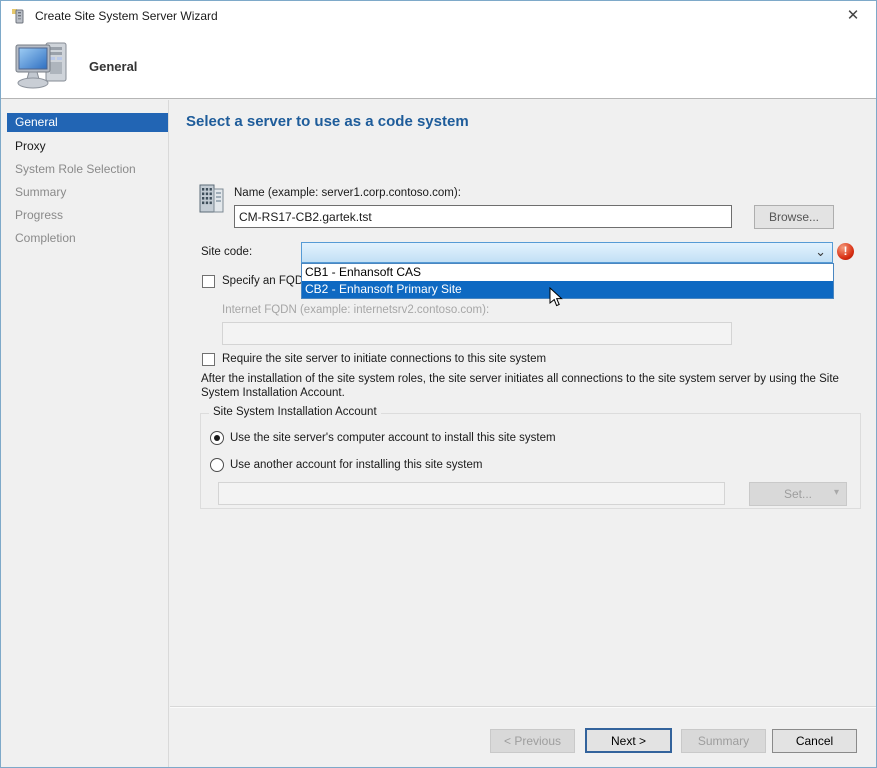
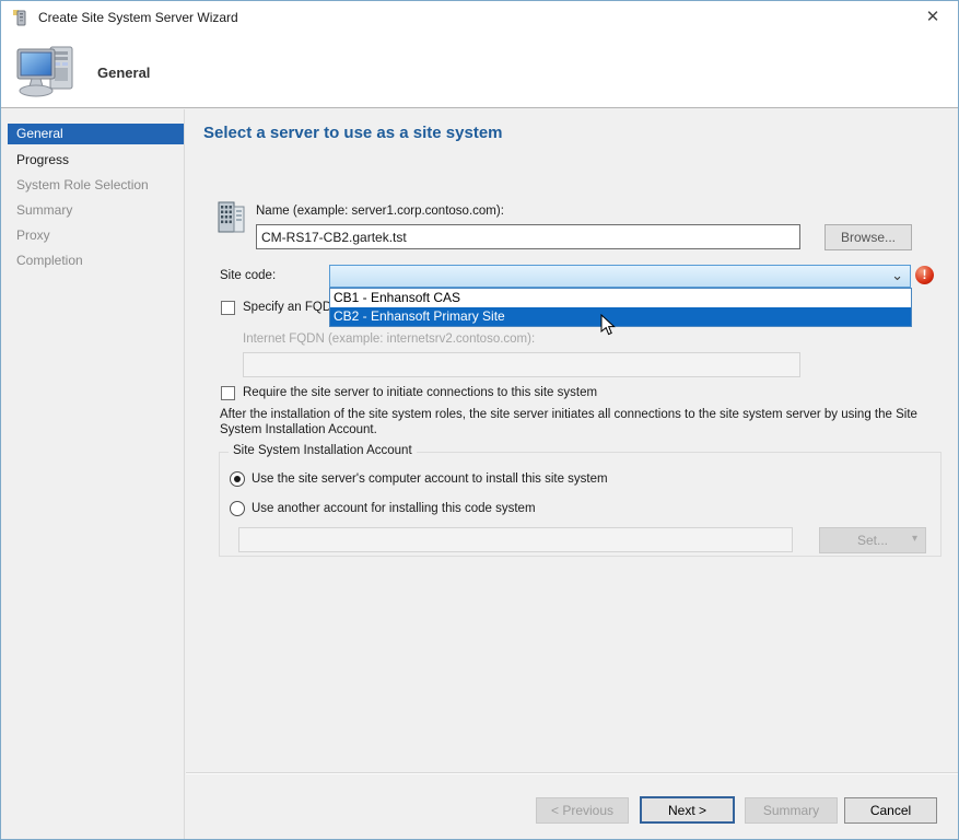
  Create Site System Server Wizard
  ✕
  General
  General
- Proxy
+ Progress
  System Role Selection
  Summary
- Progress
+ Proxy
  Completion
- Select a server to use as a code system
+ Select a server to use as a site system
  Name (example: server1.corp.contoso.com):
  CM-RS17-CB2.gartek.tst
  Browse...
  Site code:
  ⌄
  !
  Specify an FQD
  CB1 - Enhansoft CAS
  CB2 - Enhansoft Primary Site
  Internet FQDN (example: internetsrv2.contoso.com):
  Require the site server to initiate connections to this site system
  After the installation of the site system roles, the site server initiates all connections to the site system server by using the Site System Installation Account.
  Site System Installation Account
  Use the site server's computer account to install this site system
- Use another account for installing this site system
+ Use another account for installing this code system
  Set...
  ▾
  < Previous
  Next >
  Summary
  Cancel
